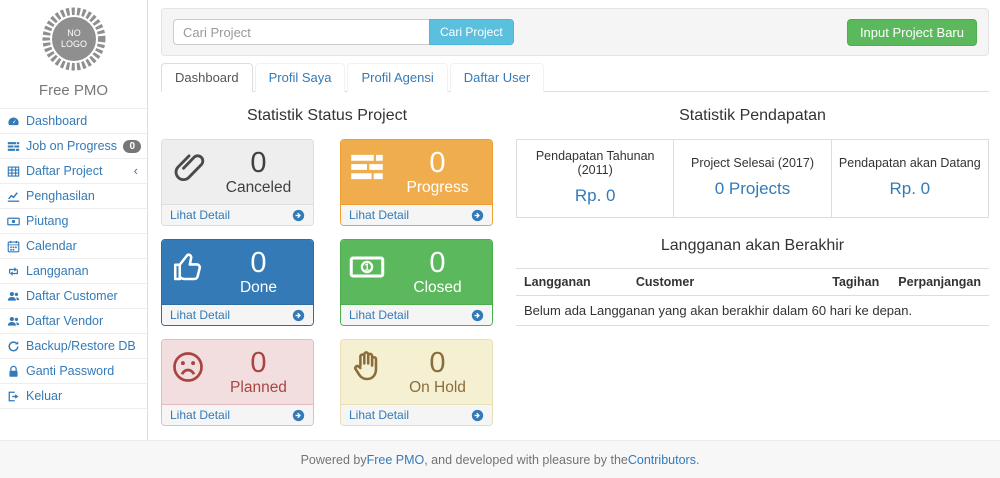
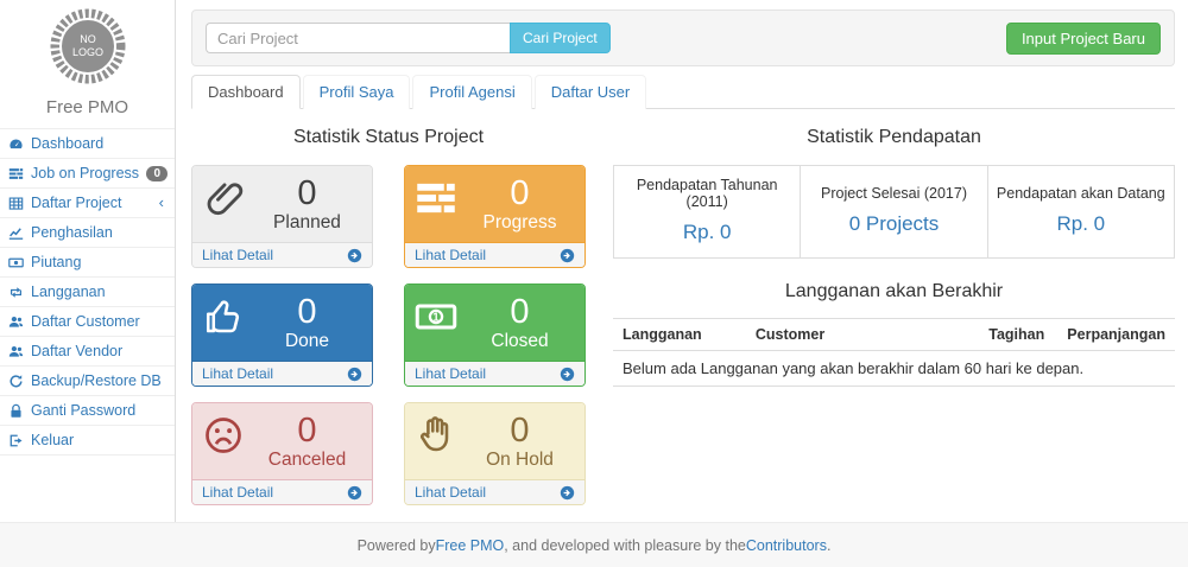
  NO
  LOGO
  Free PMO
  Dashboard
  Job on Progress
  0
  Daftar Project
  ‹
  Penghasilan
  Piutang
- Calendar
  Langganan
  Daftar Customer
  Daftar Vendor
  Backup/Restore DB
  Ganti Password
  Keluar
  Cari Project
  Cari Project
  Input Project Baru
  Dashboard
  Profil Saya
  Profil Agensi
  Daftar User
  Statistik Status Project
  0
- Canceled
+ Planned
  Lihat Detail
  0
  Progress
  Lihat Detail
  0
  Done
  Lihat Detail
  1
  0
  Closed
  Lihat Detail
  0
- Planned
+ Canceled
  Lihat Detail
  0
  On Hold
  Lihat Detail
  Statistik Pendapatan
  Pendapatan Tahunan (2011) Rp. 0	Project Selesai (2017) 0 Projects	Pendapatan akan Datang Rp. 0
  Langganan akan Berakhir
  Langganan	Customer	Tagihan	Perpanjangan
  Belum ada Langganan yang akan berakhir dalam 60 hari ke depan.
  Powered by
  Free PMO
  , and developed with pleasure by the
  Contributors
  .
